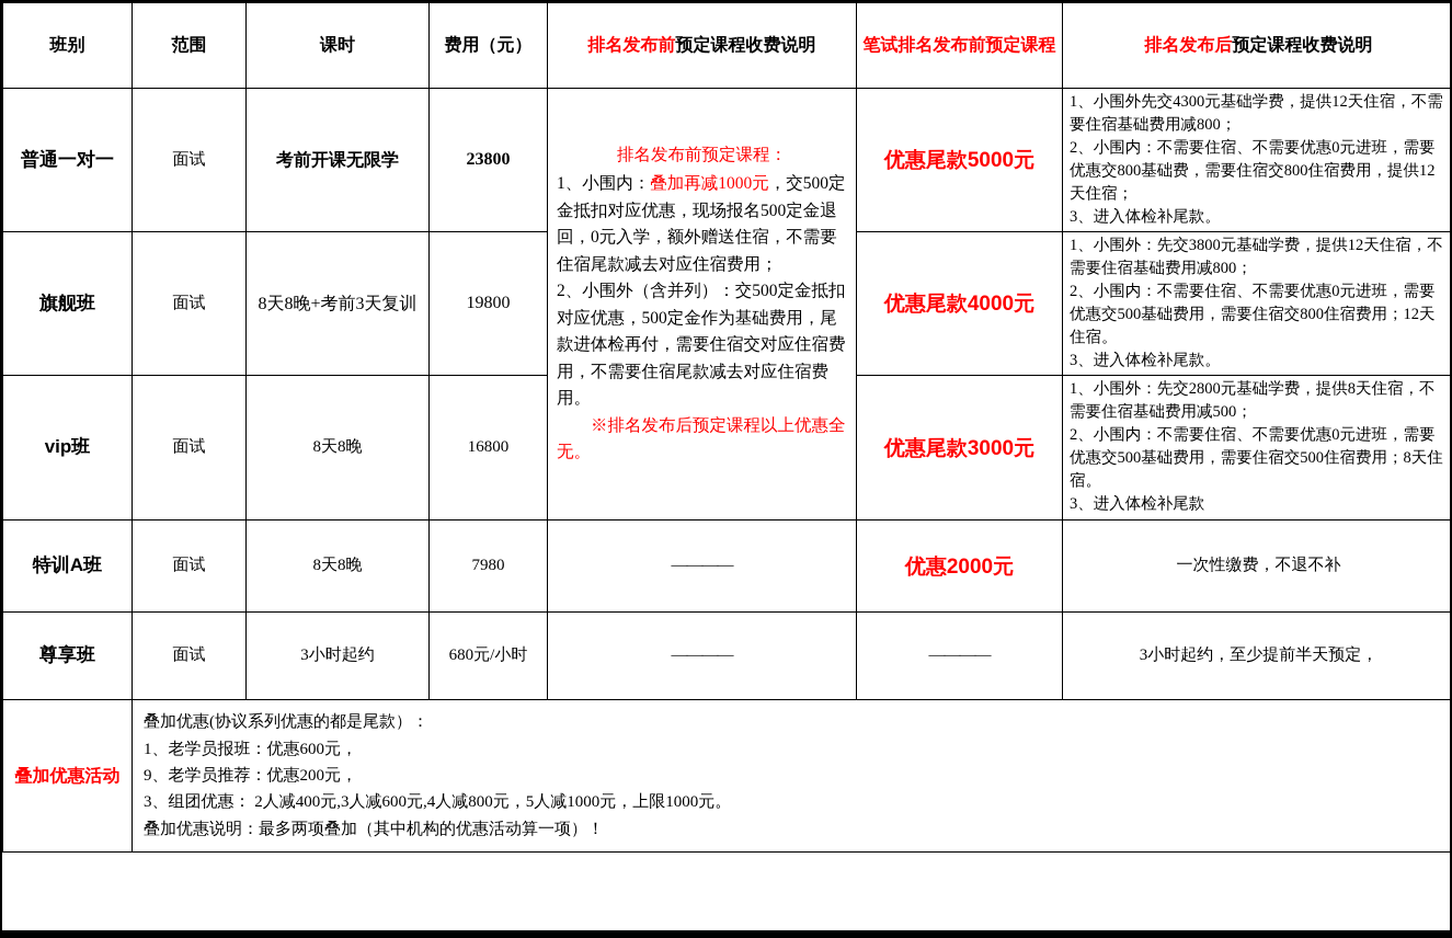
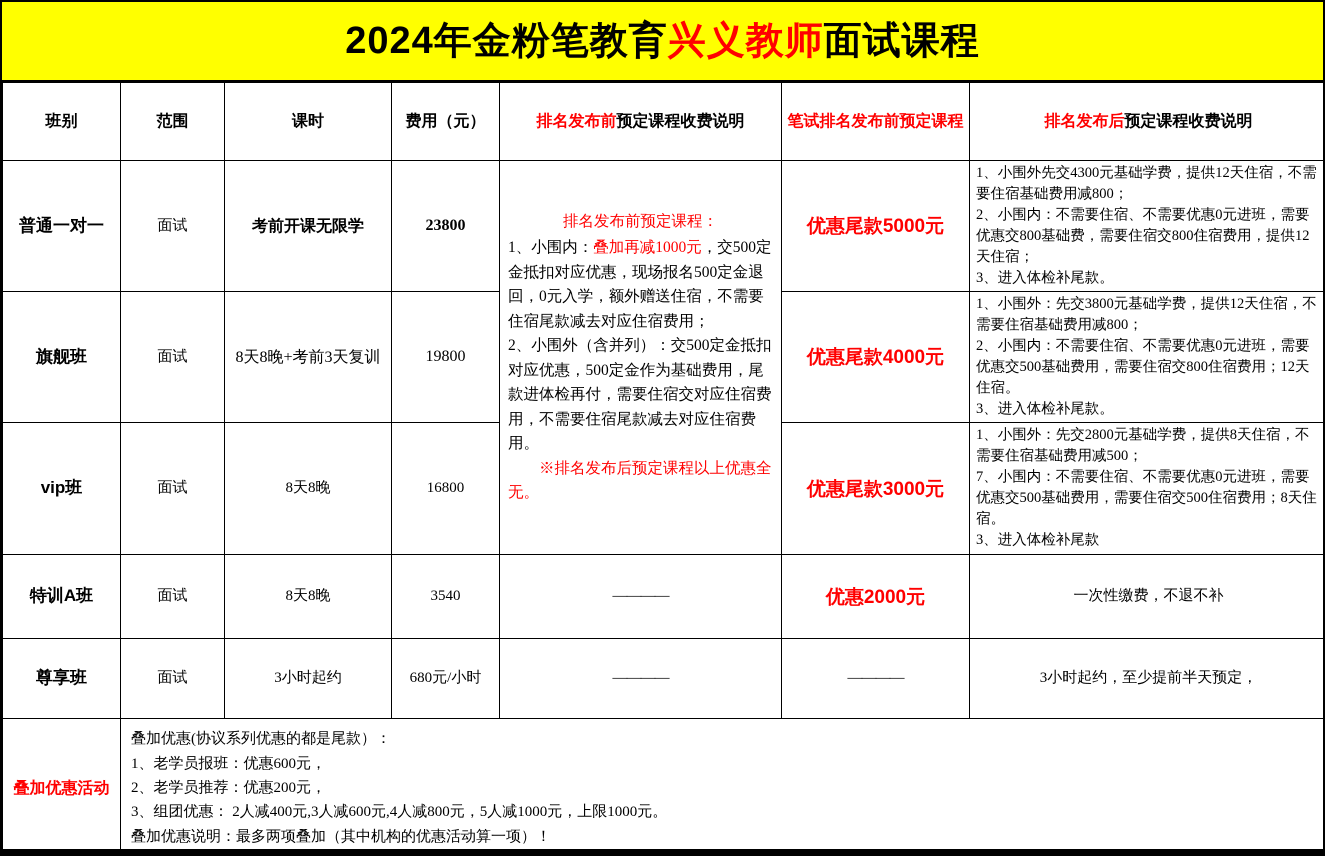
+ 2024年金粉笔教育
+ 兴义教师
+ 面试课程
  班别	范围	课时	费用（元）	排名发布前预定课程收费说明	笔试排名发布前预定课程	排名发布后预定课程收费说明
  普通一对一	面试	考前开课无限学	23800	排名发布前预定课程： 1、小围内：叠加再减1000元，交500定金抵扣对应优惠，现场报名500定金退回，0元入学，额外赠送住宿，不需要住宿尾款减去对应住宿费用； 2、小围外（含并列）：交500定金抵扣对应优惠，500定金作为基础费用，尾款进体检再付，需要住宿交对应住宿费用，不需要住宿尾款减去对应住宿费用。 ※排名发布后预定课程以上优惠全无。	优惠尾款5000元	1、小围外先交4300元基础学费，提供12天住宿，不需要住宿基础费用减800； 2、小围内：不需要住宿、不需要优惠0元进班，需要优惠交800基础费，需要住宿交800住宿费用，提供12天住宿； 3、进入体检补尾款。
  旗舰班	面试	8天8晚+考前3天复训	19800	优惠尾款4000元	1、小围外：先交3800元基础学费，提供12天住宿，不需要住宿基础费用减800； 2、小围内：不需要住宿、不需要优惠0元进班，需要优惠交500基础费用，需要住宿交800住宿费用；12天住宿。 3、进入体检补尾款。
- vip班	面试	8天8晚	16800	优惠尾款3000元	1、小围外：先交2800元基础学费，提供8天住宿，不需要住宿基础费用减500； 2、小围内：不需要住宿、不需要优惠0元进班，需要优惠交500基础费用，需要住宿交500住宿费用；8天住宿。 3、进入体检补尾款
+ vip班	面试	8天8晚	16800	优惠尾款3000元	1、小围外：先交2800元基础学费，提供8天住宿，不需要住宿基础费用减500； 7、小围内：不需要住宿、不需要优惠0元进班，需要优惠交500基础费用，需要住宿交500住宿费用；8天住宿。 3、进入体检补尾款
- 特训A班	面试	8天8晚	7980	————	优惠2000元	一次性缴费，不退不补
+ 特训A班	面试	8天8晚	3540	————	优惠2000元	一次性缴费，不退不补
  尊享班	面试	3小时起约	680元/小时	————	————	3小时起约，至少提前半天预定，
- 叠加优惠活动	叠加优惠(协议系列优惠的都是尾款）： 1、老学员报班：优惠600元， 9、老学员推荐：优惠200元， 3、组团优惠： 2人减400元,3人减600元,4人减800元，5人减1000元，上限1000元。 叠加优惠说明：最多两项叠加（其中机构的优惠活动算一项）！
+ 叠加优惠活动	叠加优惠(协议系列优惠的都是尾款）： 1、老学员报班：优惠600元， 2、老学员推荐：优惠200元， 3、组团优惠： 2人减400元,3人减600元,4人减800元，5人减1000元，上限1000元。 叠加优惠说明：最多两项叠加（其中机构的优惠活动算一项）！
